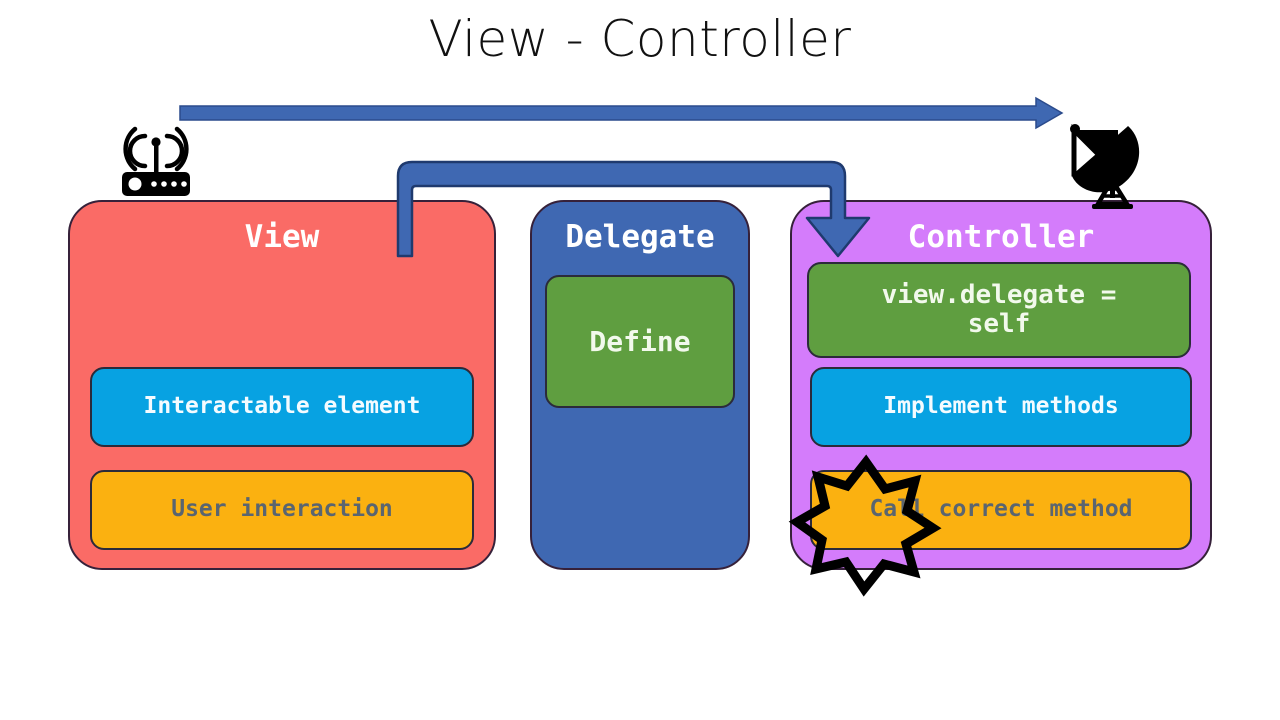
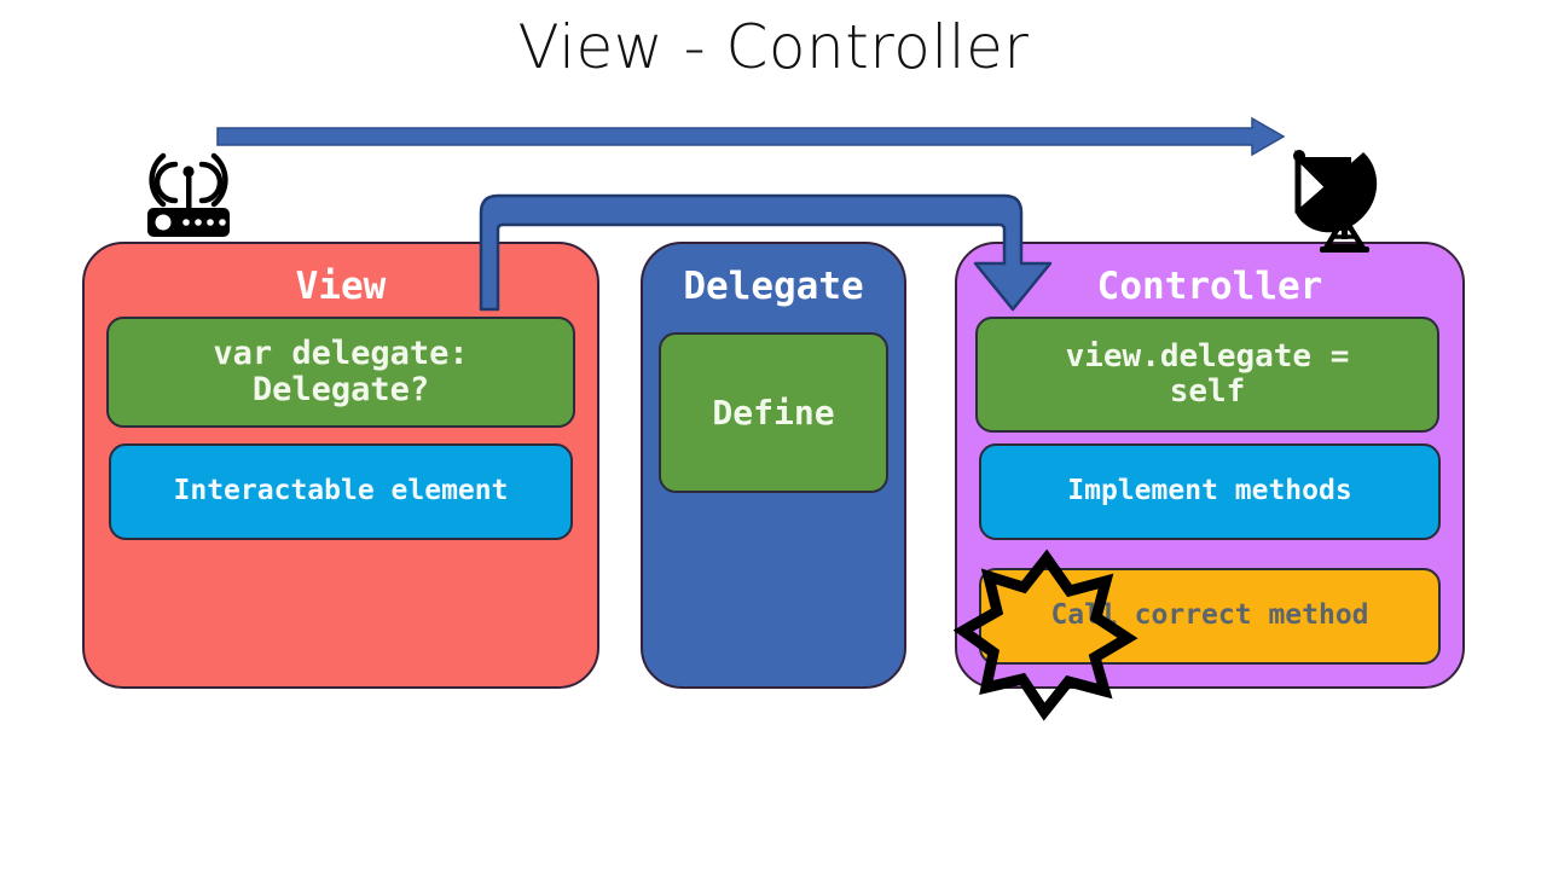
  View - Controller
  View
+ var delegate:
+ Delegate?
  Interactable element
- User interaction
  Delegate
  Define
  Controller
  view.delegate =
  self
  Implement methods
  Cal correct method
